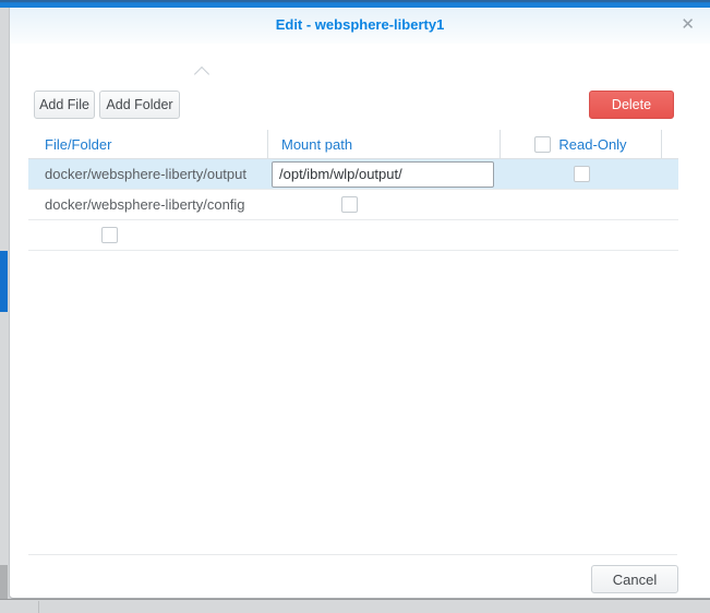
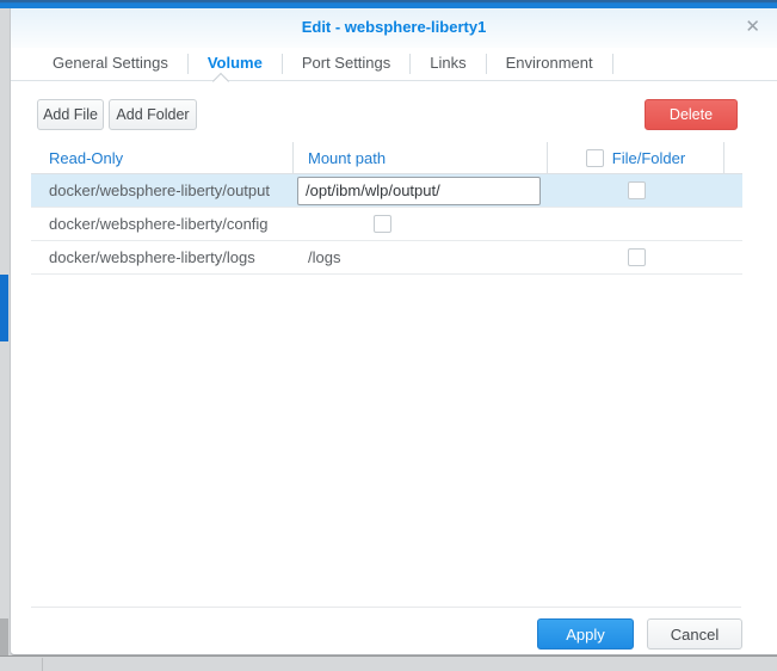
  Edit - websphere-liberty1
  ✕
+ General Settings
+ Volume
+ Port Settings
+ Links
+ Environment
  Add File
  Add Folder
  Delete
- File/Folder
+ Read-Only
  Mount path
- Read-Only
+ File/Folder
  docker/websphere-liberty/output
  /opt/ibm/wlp/output/
  docker/websphere-liberty/config
+ docker/websphere-liberty/logs
+ /logs
+ Apply
  Cancel
